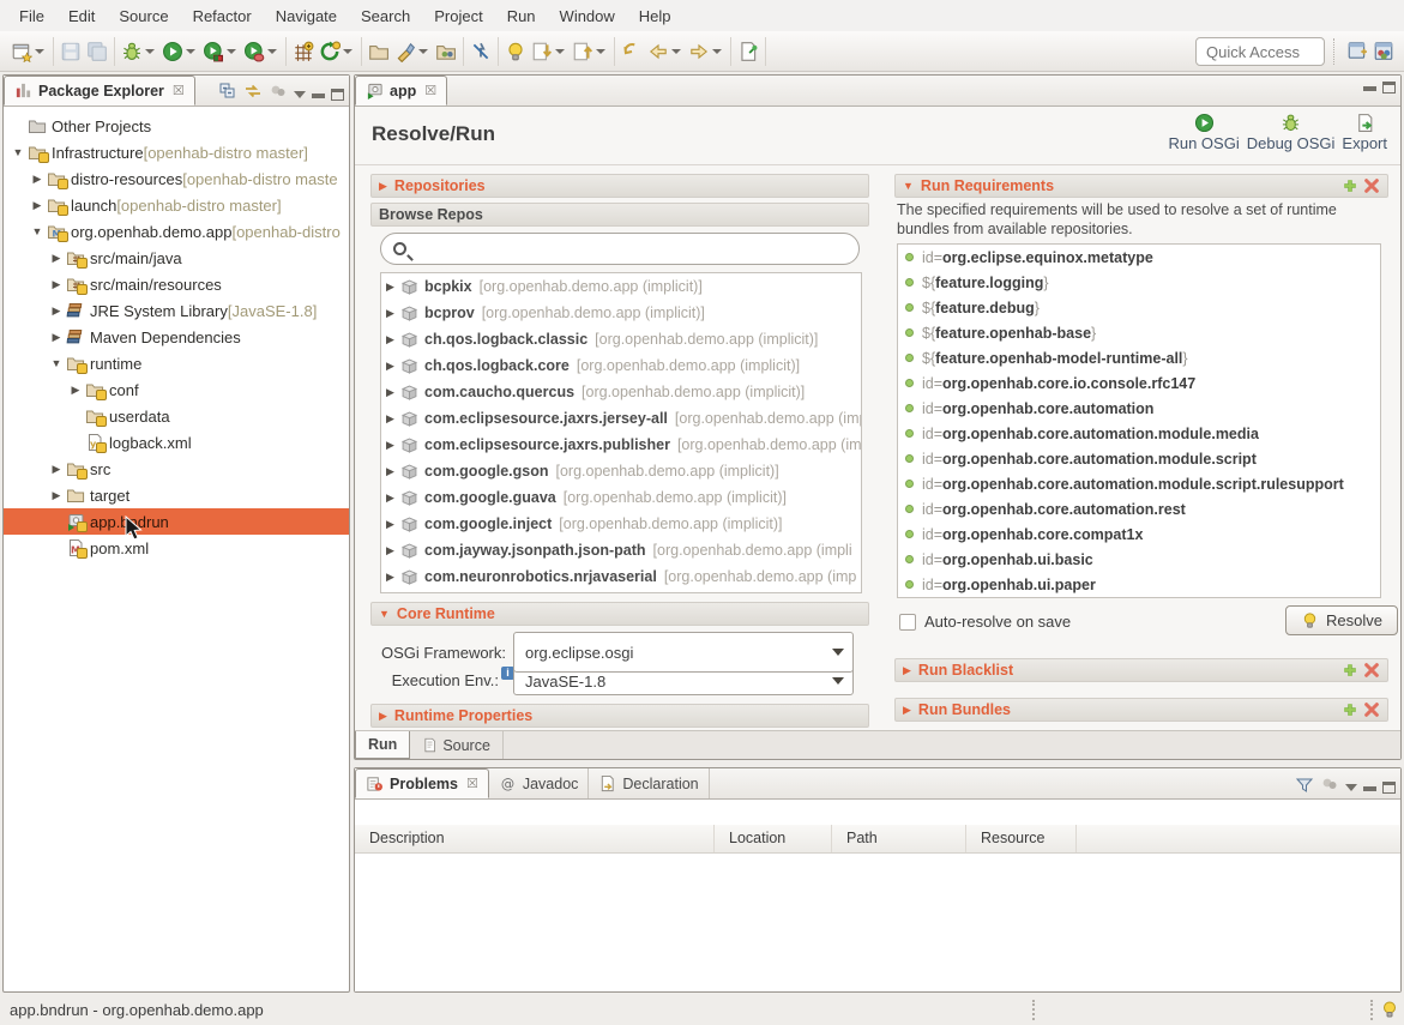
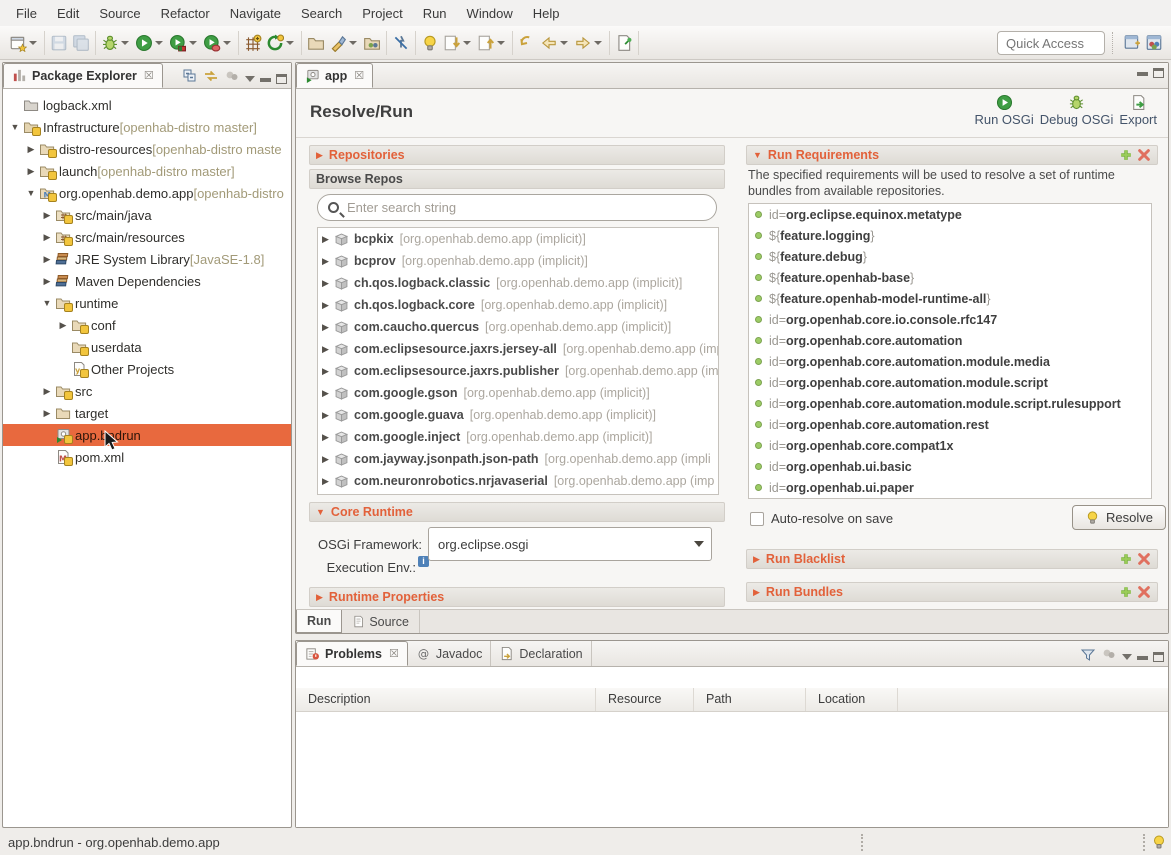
  File
  Edit
  Source
  Refactor
  Navigate
  Search
  Project
  Run
  Window
  Help
  Quick Access
  Package Explorer
  ☒
- Other Projects
+ logback.xml
  ▼
  Infrastructure
  [openhab-distro master]
  ▶
  distro-resources
  [openhab-distro maste
  ▶
  launch
  [openhab-distro master]
  ▼
  org.openhab.demo.app
  [openhab-distro
  ▶
  src/main/java
  ▶
  src/main/resources
  ▶
  JRE System Library
  [JavaSE-1.8]
  ▶
  Maven Dependencies
  ▼
  runtime
  ▶
  conf
  userdata
  y
- logback.xml
+ Other Projects
  ▶
  src
  ▶
  target
  app.bndrun
  M
  pom.xml
  app
  ☒
  Resolve/Run
  Run OSGi
  Debug OSGi
  Export
  ▶
  Repositories
  Browse Repos
+ Enter search string
  ▶
  bcpkix
  [org.openhab.demo.app (implicit)]
  ▶
  bcprov
  [org.openhab.demo.app (implicit)]
  ▶
  ch.qos.logback.classic
  [org.openhab.demo.app (implicit)]
  ▶
  ch.qos.logback.core
  [org.openhab.demo.app (implicit)]
  ▶
  com.caucho.quercus
  [org.openhab.demo.app (implicit)]
  ▶
  com.eclipsesource.jaxrs.jersey-all
  [org.openhab.demo.app (im
  ▶
  com.eclipsesource.jaxrs.publisher
  [org.openhab.demo.app (im
  ▶
  com.google.gson
  [org.openhab.demo.app (implicit)]
  ▶
  com.google.guava
  [org.openhab.demo.app (implicit)]
  ▶
  com.google.inject
  [org.openhab.demo.app (implicit)]
  ▶
  com.jayway.jsonpath.json-path
  [org.openhab.demo.app (impli
  ▶
  com.neuronrobotics.nrjavaserial
  [org.openhab.demo.app (imp
  ▼
  Core Runtime
  OSGi Framework:
  org.eclipse.osgi
  Execution Env.:
  i
- JavaSE-1.8
  ▶
  Runtime Properties
  ▼
  Run Requirements
  The specified requirements will be used to resolve a set of runtime bundles from available repositories.
  id=
  org.eclipse.equinox.metatype
  ${
  feature.logging
  }
  ${
  feature.debug
  }
  ${
  feature.openhab-base
  }
  ${
  feature.openhab-model-runtime-all
  }
  id=
  org.openhab.core.io.console.rfc147
  id=
  org.openhab.core.automation
  id=
  org.openhab.core.automation.module.media
  id=
  org.openhab.core.automation.module.script
  id=
  org.openhab.core.automation.module.script.rulesupport
  id=
  org.openhab.core.automation.rest
  id=
  org.openhab.core.compat1x
  id=
  org.openhab.ui.basic
  id=
  org.openhab.ui.paper
  Auto-resolve on save
  Resolve
  ▶
  Run Blacklist
  ▶
  Run Bundles
  Run
  Source
  Problems
  ☒
  @
  Javadoc
  Declaration
  Description
- Location
+ Resource
  Path
- Resource
+ Location
  app.bndrun - org.openhab.demo.app
